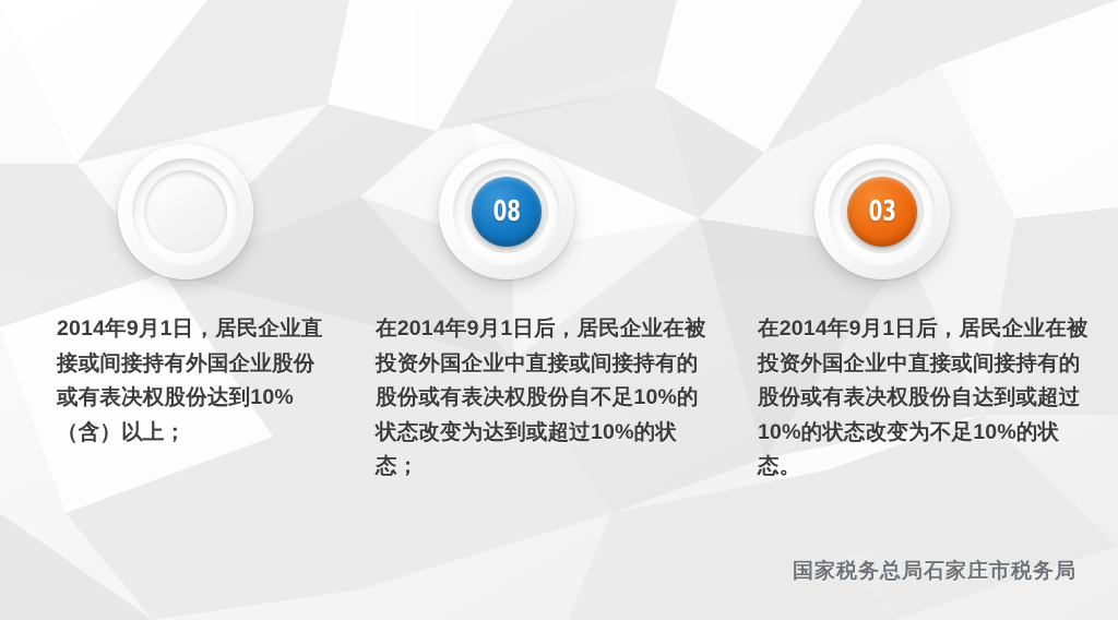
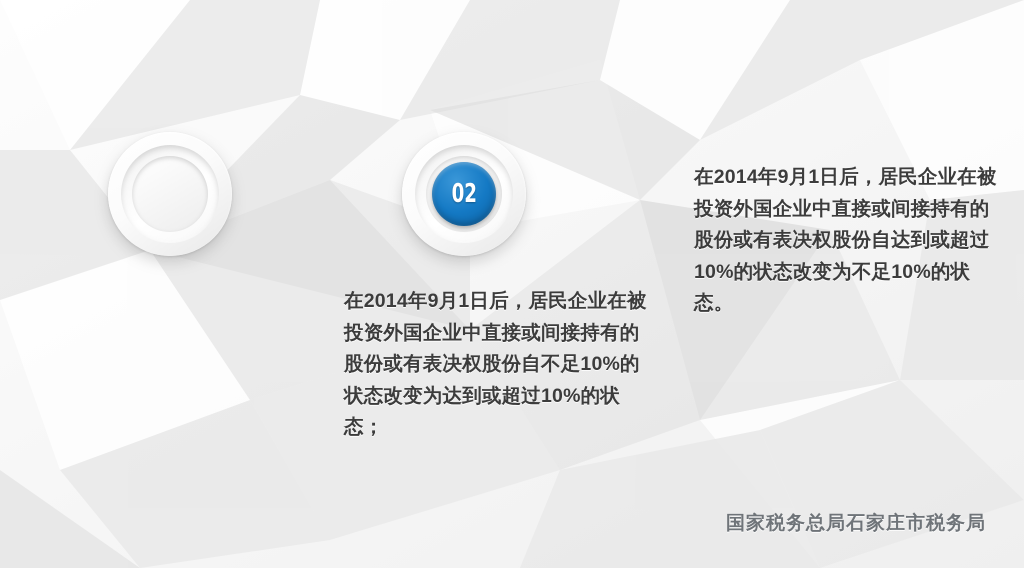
- 2014年9月1日，居民企业直接或间接持有外国企业股份或有表决权股份达到10%（含）以上；
- 08
+ 02
  在2014年9月1日后，居民企业在被投资外国企业中直接或间接持有的股份或有表决权股份自不足10%的状态改变为达到或超过10%的状态；
- 03
  在2014年9月1日后，居民企业在被投资外国企业中直接或间接持有的股份或有表决权股份自达到或超过10%的状态改变为不足10%的状态。
  国家税务总局石家庄市税务局
